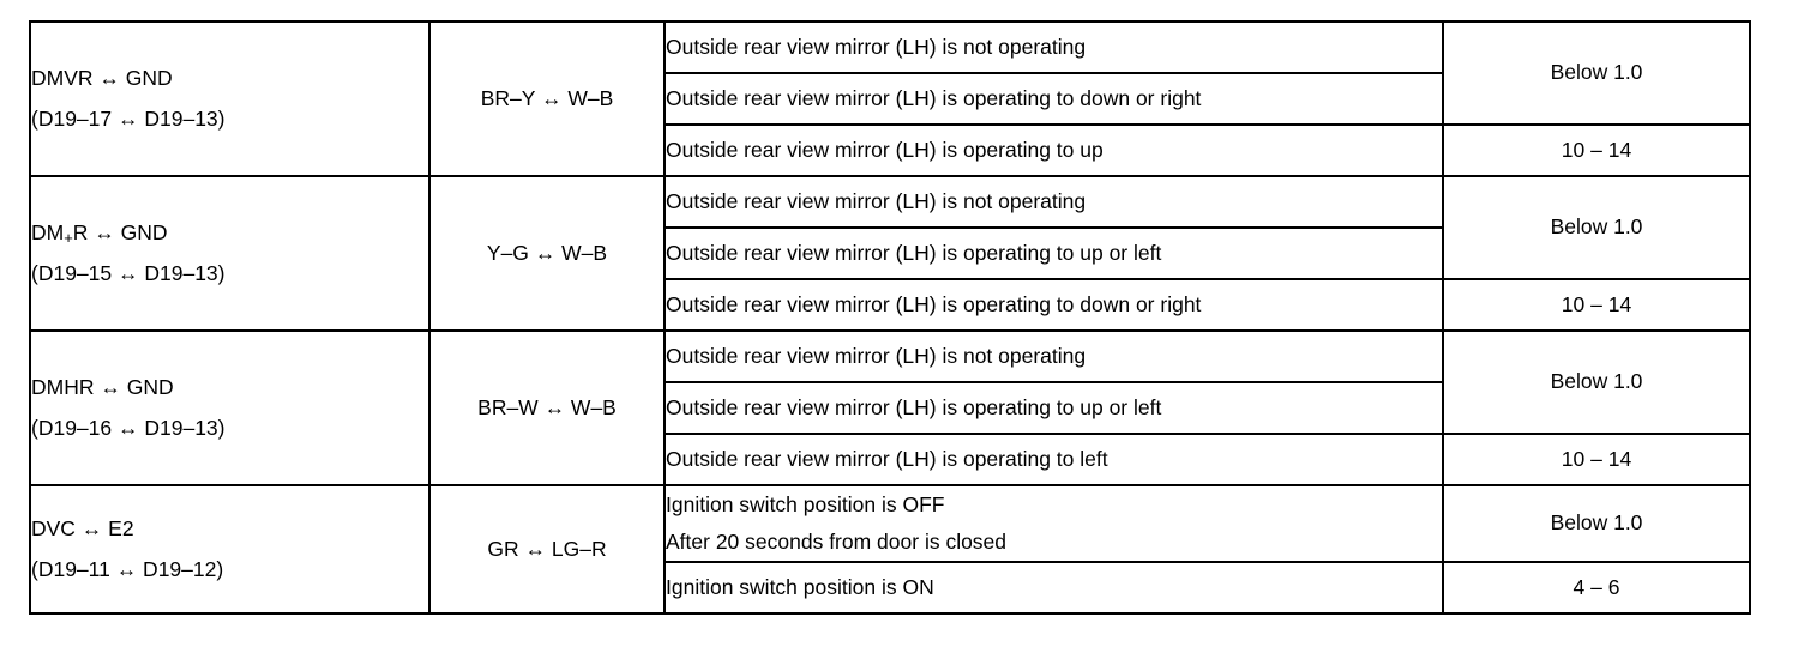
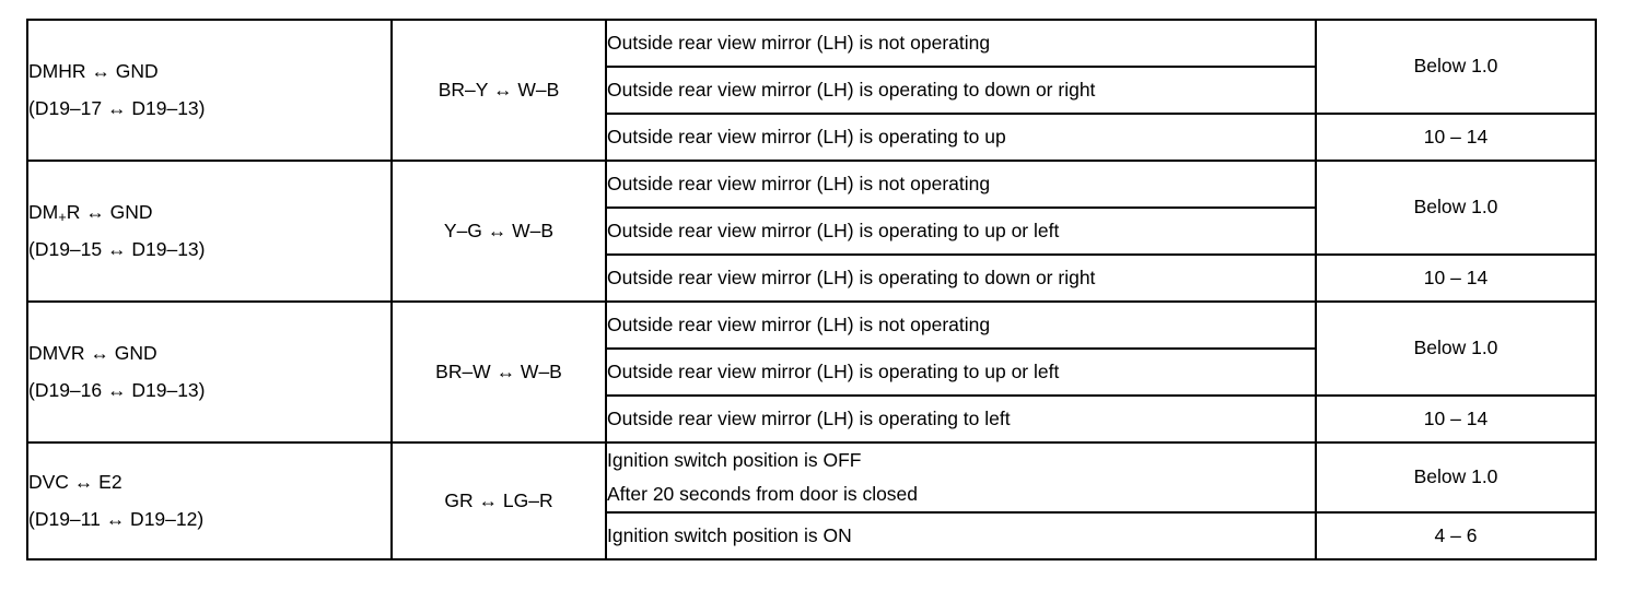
- DMVR ↔ GND (D19–17 ↔ D19–13)	BR–Y ↔ W–B	Outside rear view mirror (LH) is not operating	Below 1.0
+ DMHR ↔ GND (D19–17 ↔ D19–13)	BR–Y ↔ W–B	Outside rear view mirror (LH) is not operating	Below 1.0
  Outside rear view mirror (LH) is operating to down or right
  Outside rear view mirror (LH) is operating to up	10 – 14
  DM+R ↔ GND (D19–15 ↔ D19–13)	Y–G ↔ W–B	Outside rear view mirror (LH) is not operating	Below 1.0
  Outside rear view mirror (LH) is operating to up or left
  Outside rear view mirror (LH) is operating to down or right	10 – 14
- DMHR ↔ GND (D19–16 ↔ D19–13)	BR–W ↔ W–B	Outside rear view mirror (LH) is not operating	Below 1.0
+ DMVR ↔ GND (D19–16 ↔ D19–13)	BR–W ↔ W–B	Outside rear view mirror (LH) is not operating	Below 1.0
  Outside rear view mirror (LH) is operating to up or left
  Outside rear view mirror (LH) is operating to left	10 – 14
  DVC ↔ E2 (D19–11 ↔ D19–12)	GR ↔ LG–R	Ignition switch position is OFF After 20 seconds from door is closed	Below 1.0
  Ignition switch position is ON	4 – 6
